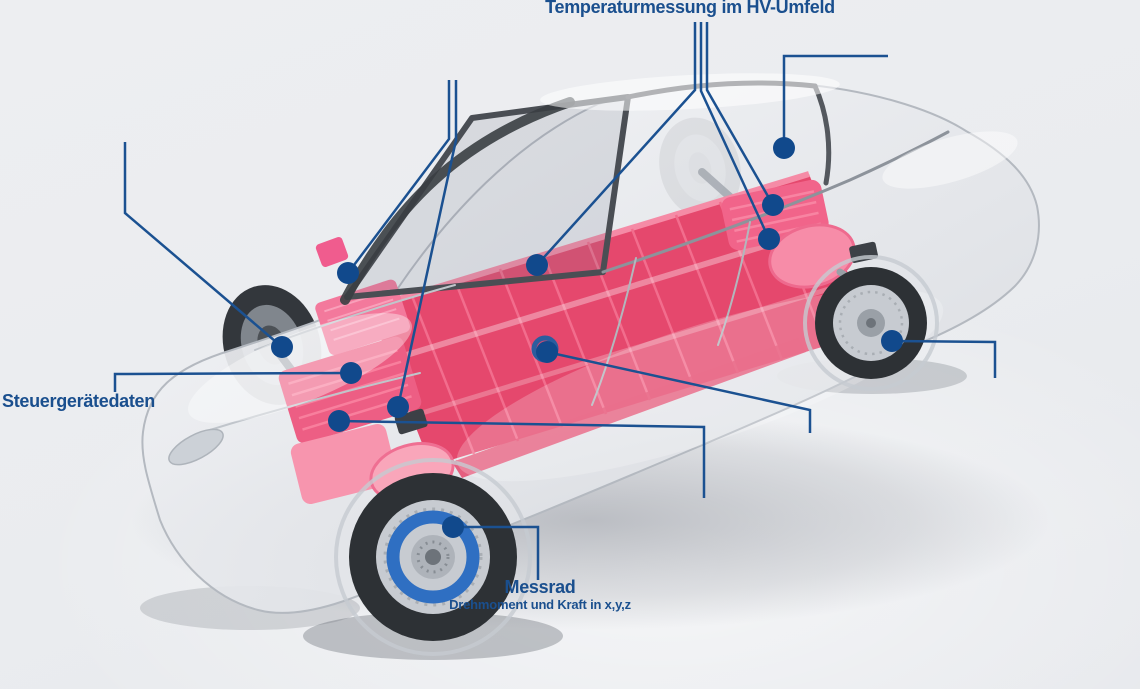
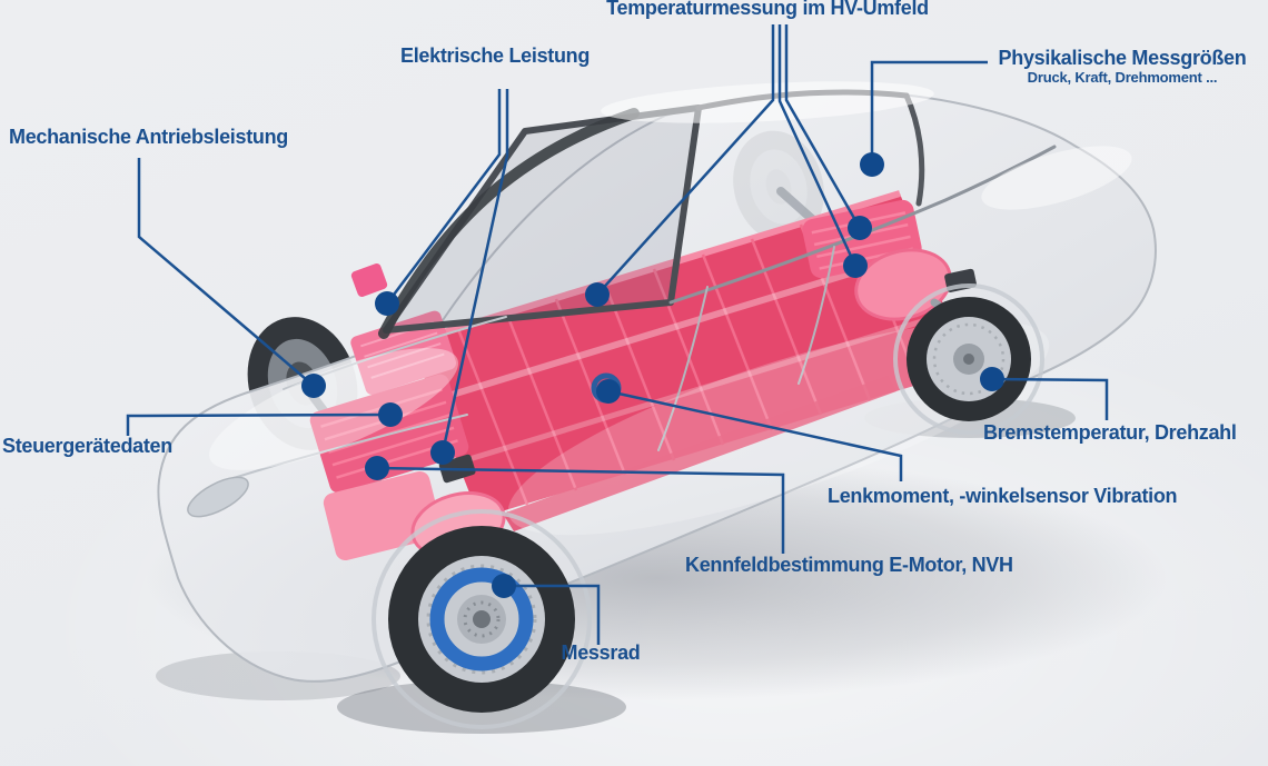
  Temperaturmessung im HV-Umfeld
+ Elektrische Leistung
+ Physikalische Messgrößen
+ Druck, Kraft, Drehmoment ...
+ Mechanische Antriebsleistung
  Steuergerätedaten
+ Bremstemperatur, Drehzahl
+ Lenkmoment, -winkelsensor Vibration
+ Kennfeldbestimmung E-Motor, NVH
  Messrad
- Drehmoment und Kraft in x,y,z
